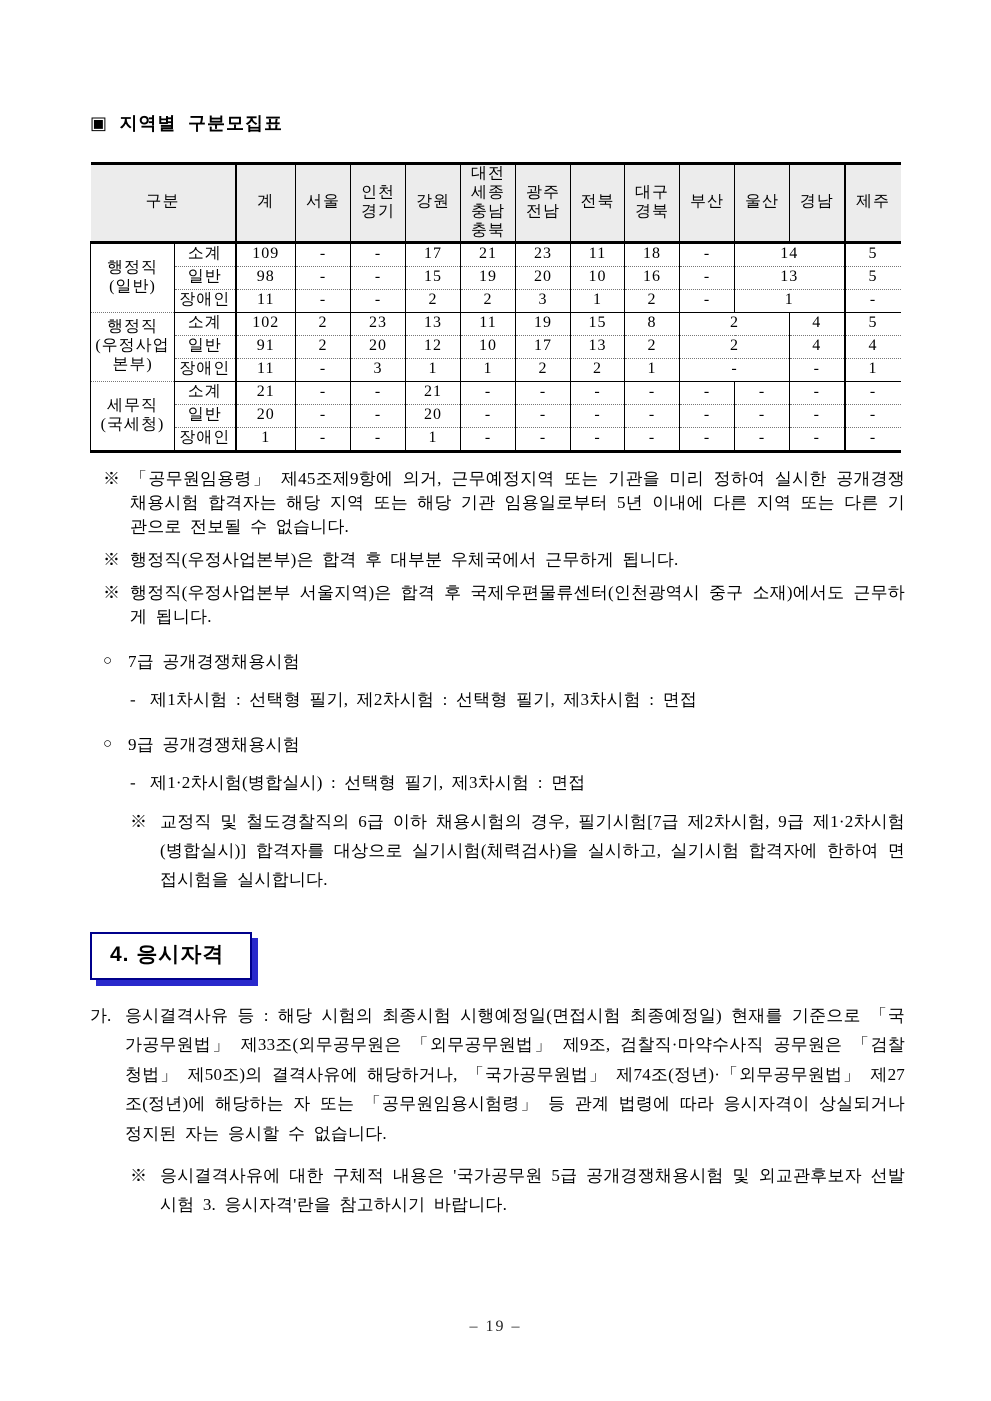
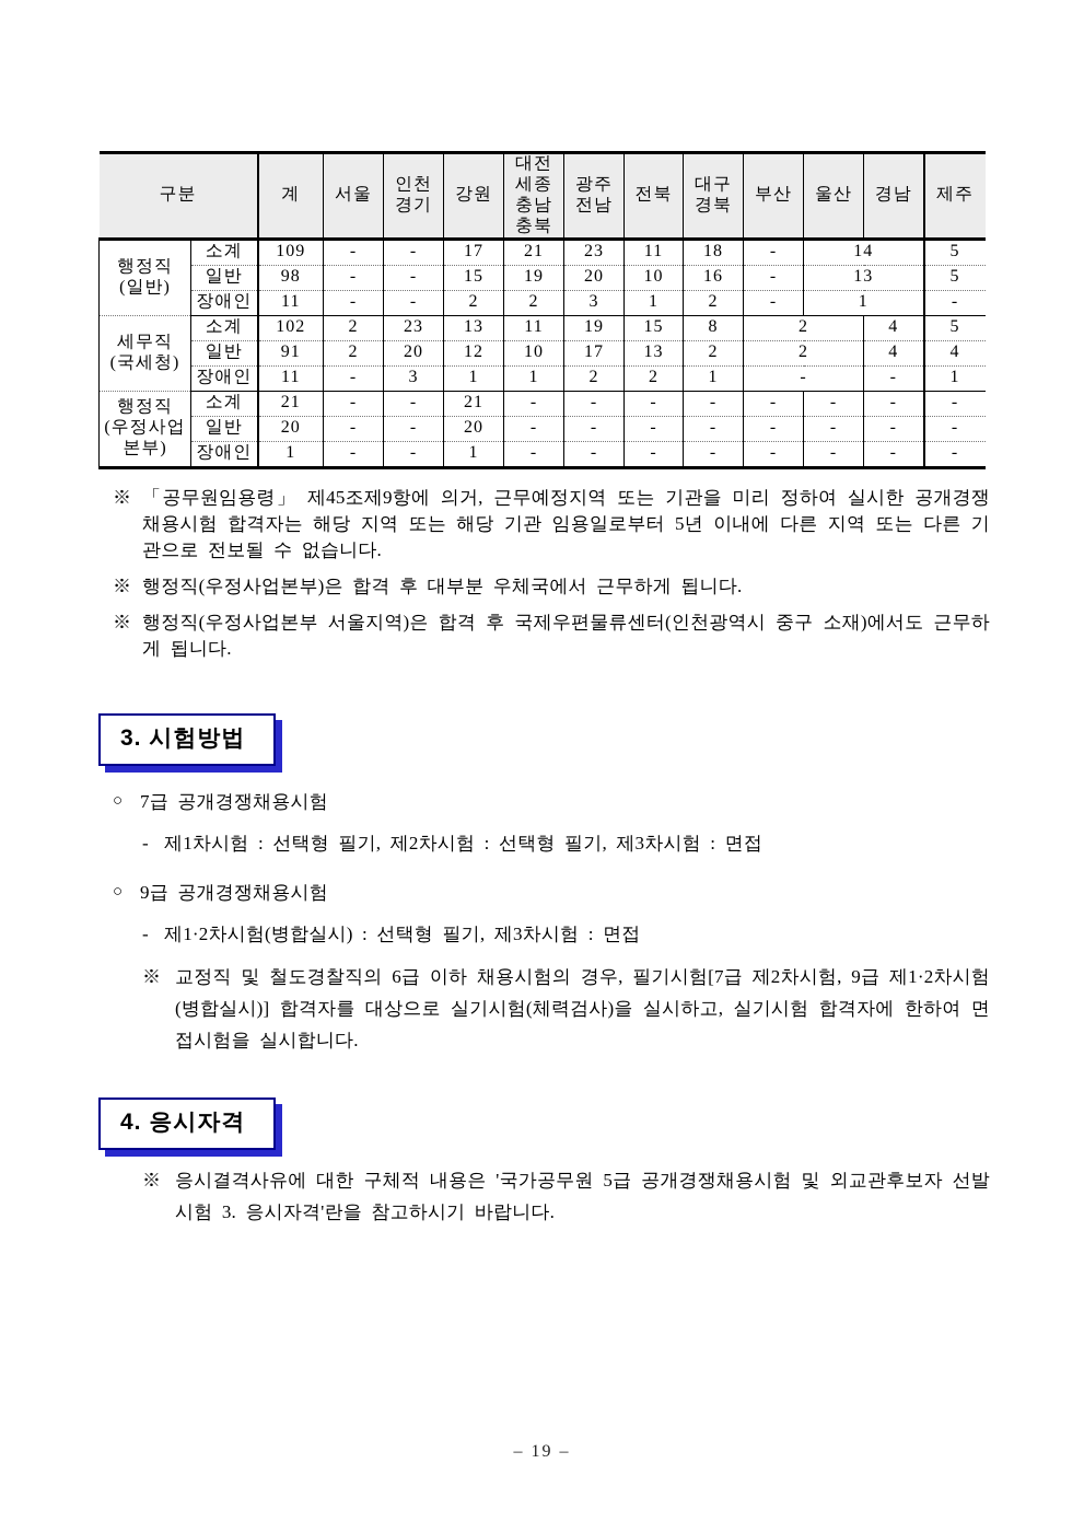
- ▣ 지역별 구분모집표
  구분	계	서울	인천 경기	강원	대전 세종 충남 충북	광주 전남	전북	대구 경북	부산	울산	경남	제주
  행정직 (일반)	소계	109	-	-	17	21	23	11	18	-	14	5
  일반	98	-	-	15	19	20	10	16	-	13	5
  장애인	11	-	-	2	2	3	1	2	-	1	-
- 행정직 (우정사업 본부)	소계	102	2	23	13	11	19	15	8	2	4	5
+ 세무직 (국세청)	소계	102	2	23	13	11	19	15	8	2	4	5
  일반	91	2	20	12	10	17	13	2	2	4	4
  장애인	11	-	3	1	1	2	2	1	-	-	1
- 세무직 (국세청)	소계	21	-	-	21	-	-	-	-	-	-	-	-
+ 행정직 (우정사업 본부)	소계	21	-	-	21	-	-	-	-	-	-	-	-
  일반	20	-	-	20	-	-	-	-	-	-	-	-
  장애인	1	-	-	1	-	-	-	-	-	-	-	-
  ※
  「공무원임용령」 제45조제9항에 의거, 근무예정지역 또는 기관을 미리 정하여 실시한 공개경쟁채용시험 합격자는 해당 지역 또는 해당 기관 임용일로부터 5년 이내에 다른 지역 또는 다른 기관으로 전보될 수 없습니다.
  ※
  행정직(우정사업본부)은 합격 후 대부분 우체국에서 근무하게 됩니다.
  ※
  행정직(우정사업본부 서울지역)은 합격 후 국제우편물류센터(인천광역시 중구 소재)에서도 근무하게 됩니다.
+ 3. 시험방법
  ○
  7급 공개경쟁채용시험
  -
  제1차시험 : 선택형 필기, 제2차시험 : 선택형 필기, 제3차시험 : 면접
  ○
  9급 공개경쟁채용시험
  -
  제1·2차시험(병합실시) : 선택형 필기, 제3차시험 : 면접
  ※
  교정직 및 철도경찰직의 6급 이하 채용시험의 경우, 필기시험[7급 제2차시험, 9급 제1·2차시험(병합실시)] 합격자를 대상으로 실기시험(체력검사)을 실시하고, 실기시험 합격자에 한하여 면접시험을 실시합니다.
  4. 응시자격
- 가.
- 응시결격사유 등 : 해당 시험의 최종시험 시행예정일(면접시험 최종예정일) 현재를 기준으로 「국가공무원법」 제33조(외무공무원은 「외무공무원법」 제9조, 검찰직·마약수사직 공무원은 「검찰청법」 제50조)의 결격사유에 해당하거나, 「국가공무원법」 제74조(정년)·「외무공무원법」 제27조(정년)에 해당하는 자 또는 「공무원임용시험령」 등 관계 법령에 따라 응시자격이 상실되거나 정지된 자는 응시할 수 없습니다.
  ※
  응시결격사유에 대한 구체적 내용은 '국가공무원 5급 공개경쟁채용시험 및 외교관후보자 선발시험 3. 응시자격'란을 참고하시기 바랍니다.
  – 19 –
